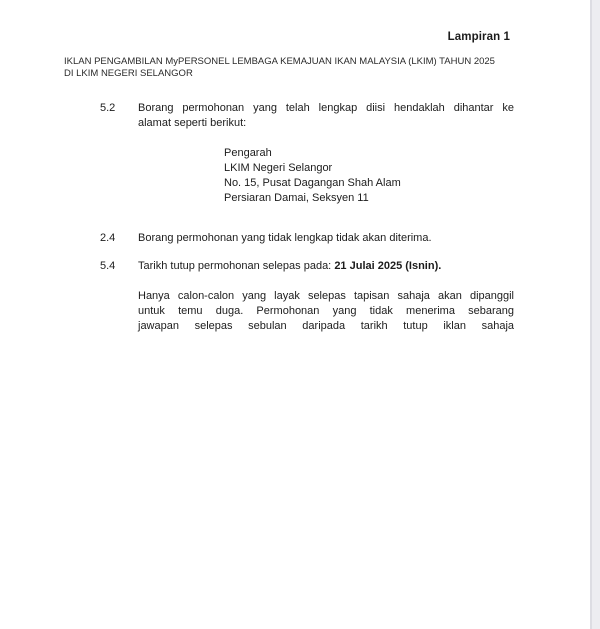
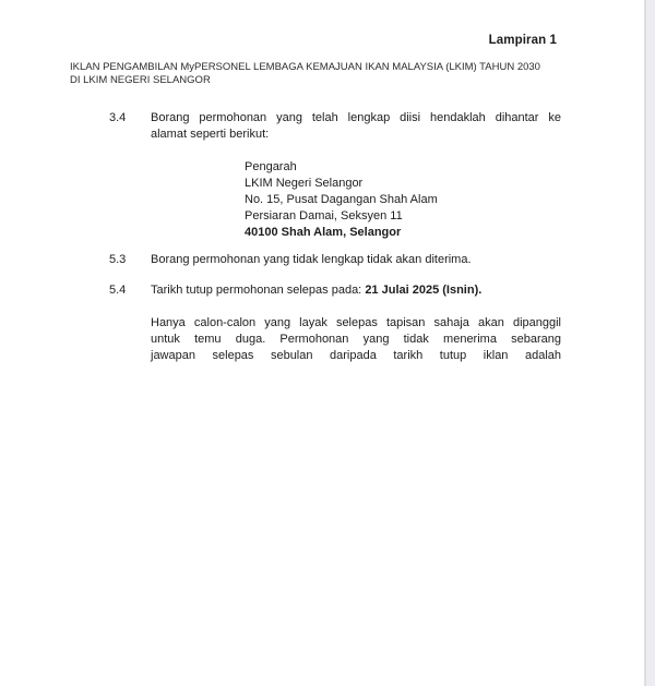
  Lampiran 1
- IKLAN PENGAMBILAN MyPERSONEL LEMBAGA KEMAJUAN IKAN MALAYSIA (LKIM) TAHUN 2025
+ IKLAN PENGAMBILAN MyPERSONEL LEMBAGA KEMAJUAN IKAN MALAYSIA (LKIM) TAHUN 2030
  DI LKIM NEGERI SELANGOR
- 5.2
+ 3.4
  Borang permohonan yang telah lengkap diisi hendaklah dihantar ke
  alamat seperti berikut:
  Pengarah
  LKIM Negeri Selangor
  No. 15, Pusat Dagangan Shah Alam
  Persiaran Damai, Seksyen 11
+ 40100 Shah Alam, Selangor
- 2.4
+ 5.3
  Borang permohonan yang tidak lengkap tidak akan diterima.
  5.4
  Tarikh tutup permohonan selepas pada: 21 Julai 2025 (Isnin).
  Hanya calon-calon yang layak selepas tapisan sahaja akan dipanggil
  untuk temu duga. Permohonan yang tidak menerima sebarang
- jawapan selepas sebulan daripada tarikh tutup iklan sahaja
+ jawapan selepas sebulan daripada tarikh tutup iklan adalah
